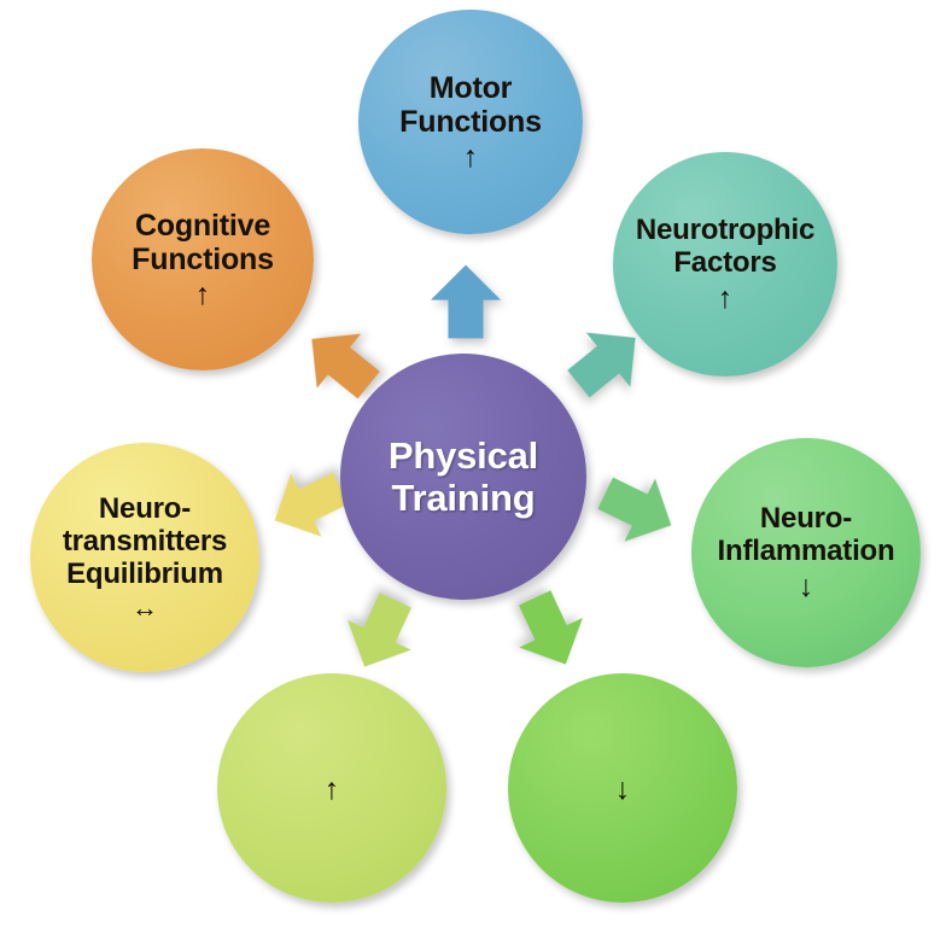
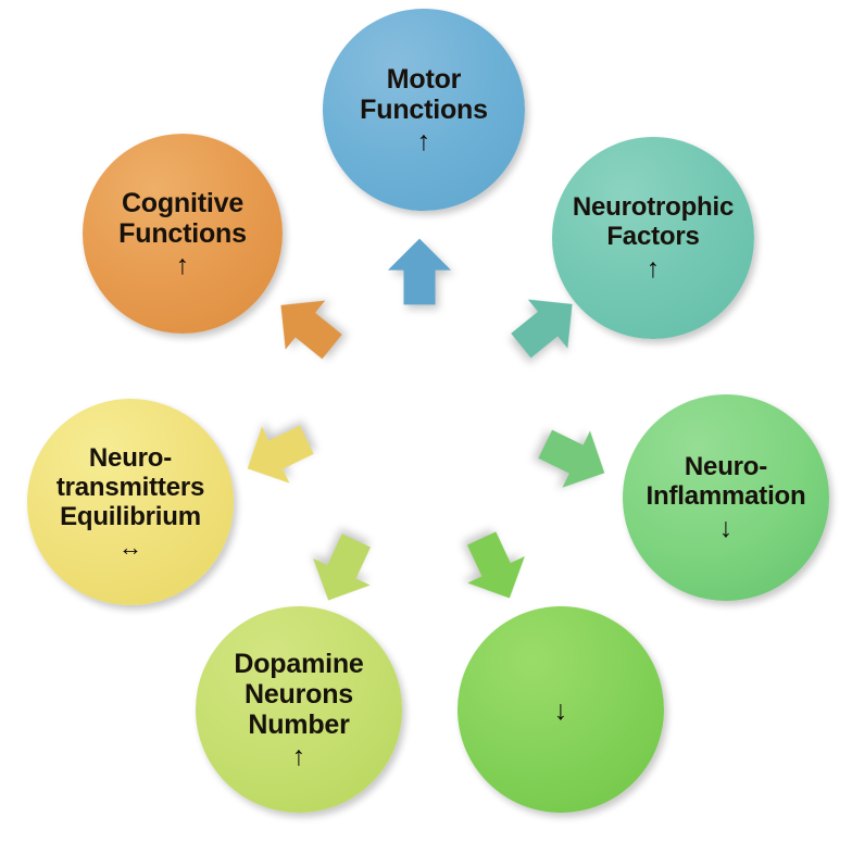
- Physical
- Training
  Motor
  Functions
  ↑
  Cognitive
  Functions
  ↑
  Neurotrophic
  Factors
  ↑
  Neuro-
  Inflammation
  ↓
  ↓
+ Dopamine
+ Neurons
+ Number
  ↑
  Neuro-
  transmitters
  Equilibrium
  ↔
